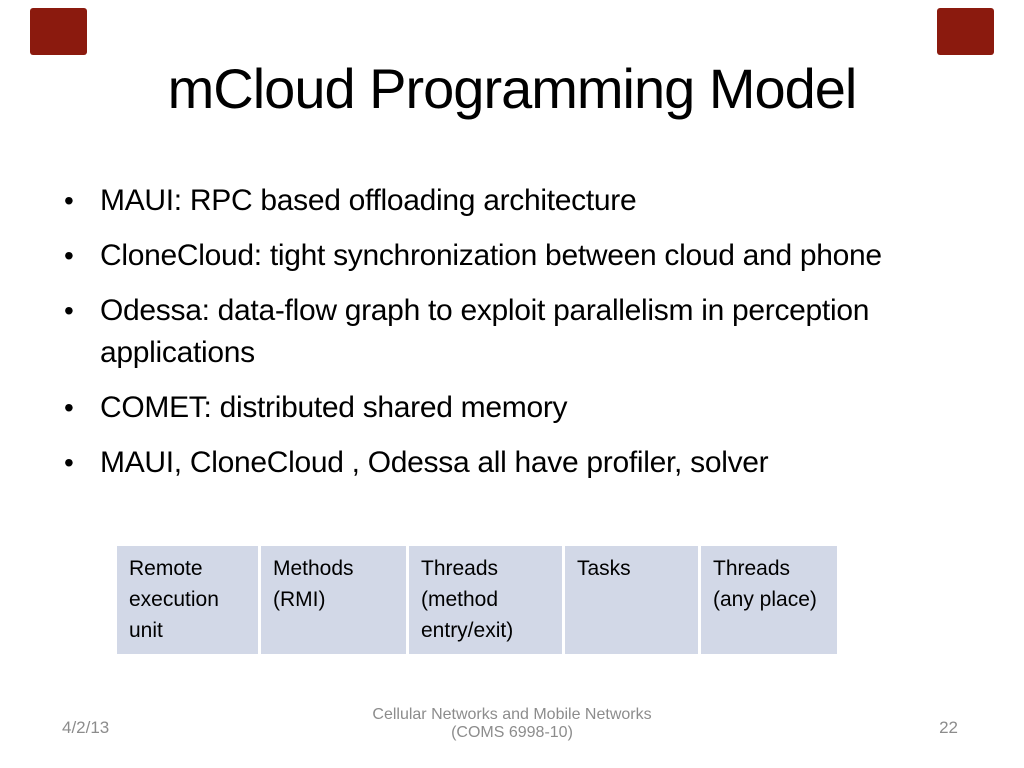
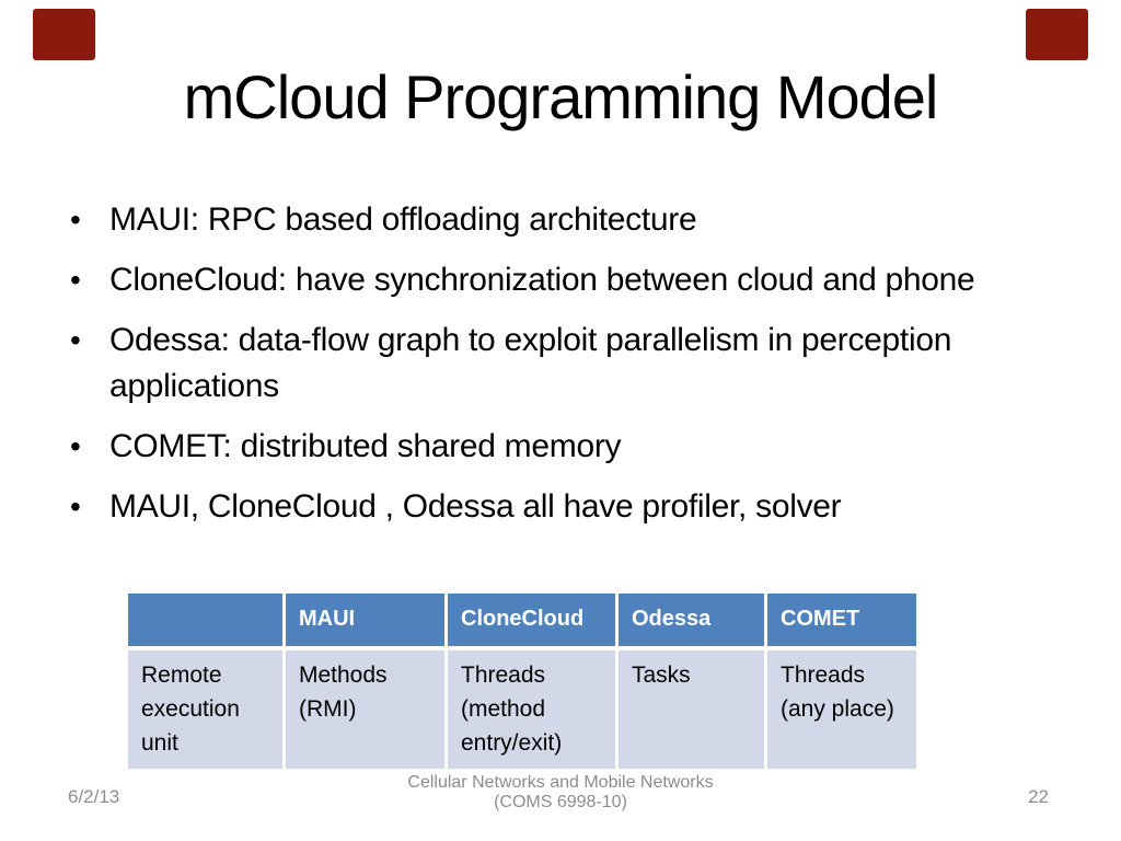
  mCloud Programming Model
  •
  MAUI: RPC based offloading architecture
  •
- CloneCloud: tight synchronization between cloud and phone
+ CloneCloud: have synchronization between cloud and phone
  •
  Odessa: data-flow graph to exploit parallelism in perception applications
  •
  COMET: distributed shared memory
  •
  MAUI, CloneCloud , Odessa all have profiler, solver
+ 	MAUI	CloneCloud	Odessa	COMET
  Remote execution unit	Methods (RMI)	Threads (method entry/exit)	Tasks	Threads (any place)
- 4/2/13
+ 6/2/13
  Cellular Networks and Mobile Networks
  (COMS 6998-10)
  22
